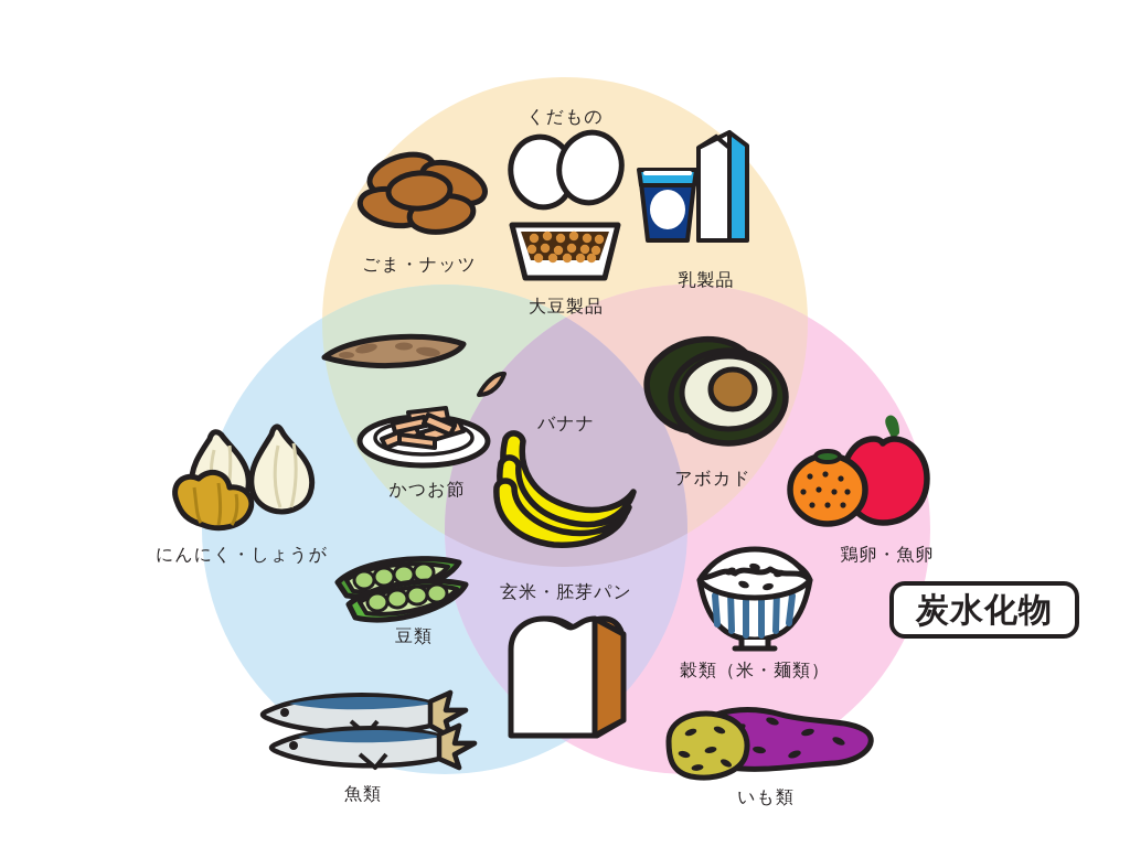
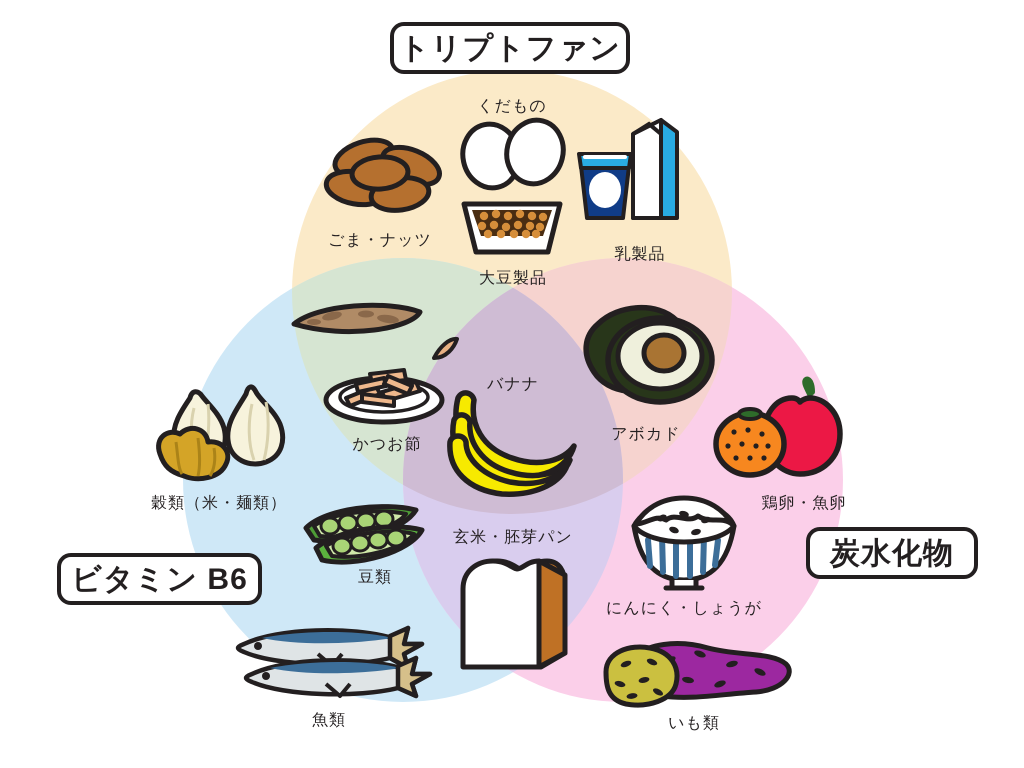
  ごま・ナッツ
  くだもの
  大豆製品
  乳製品
- にんにく・しょうが
+ 穀類（米・麺類）
  かつお節
  豆類
  魚類
  バナナ
  玄米・胚芽パン
  アボカド
  鶏卵・魚卵
- 穀類（米・麺類）
+ にんにく・しょうが
  いも類
+ トリプトファン
+ ビタミン B6
  炭水化物
